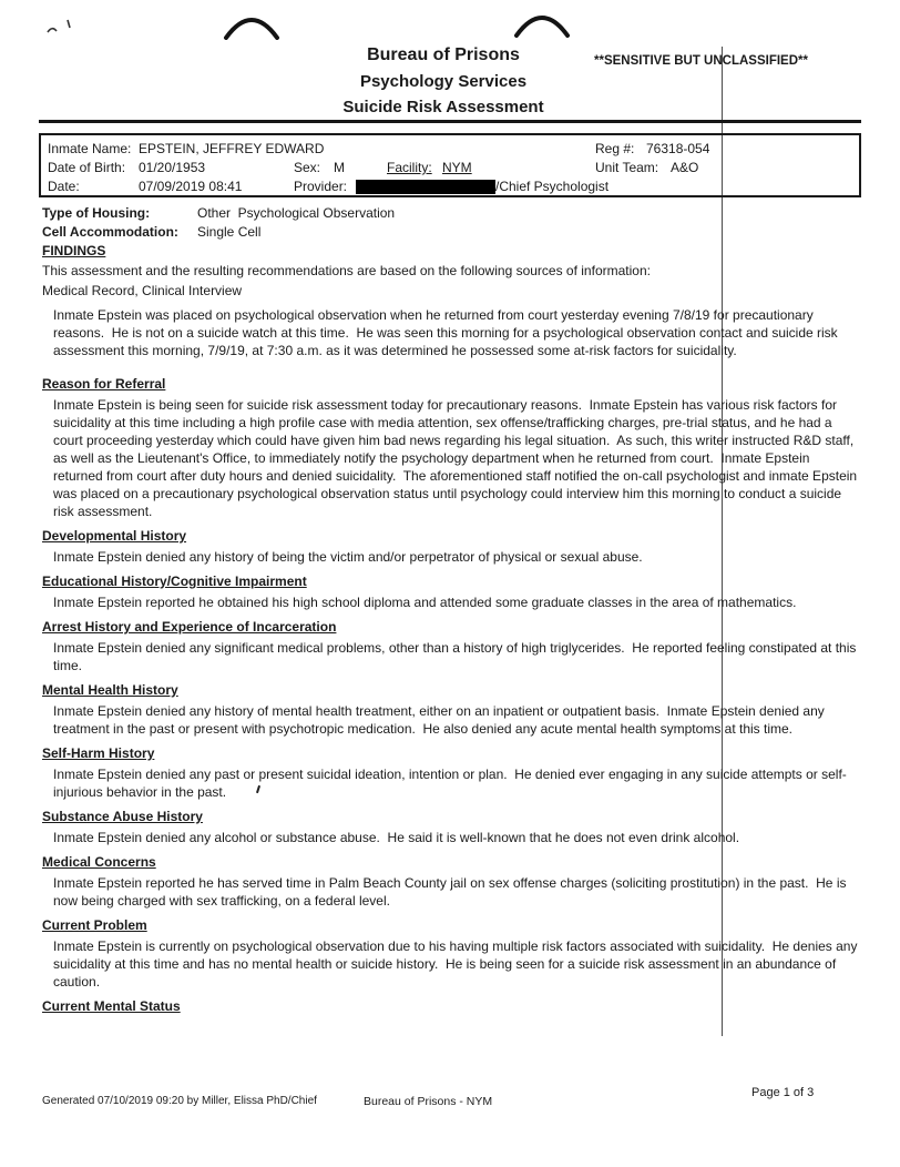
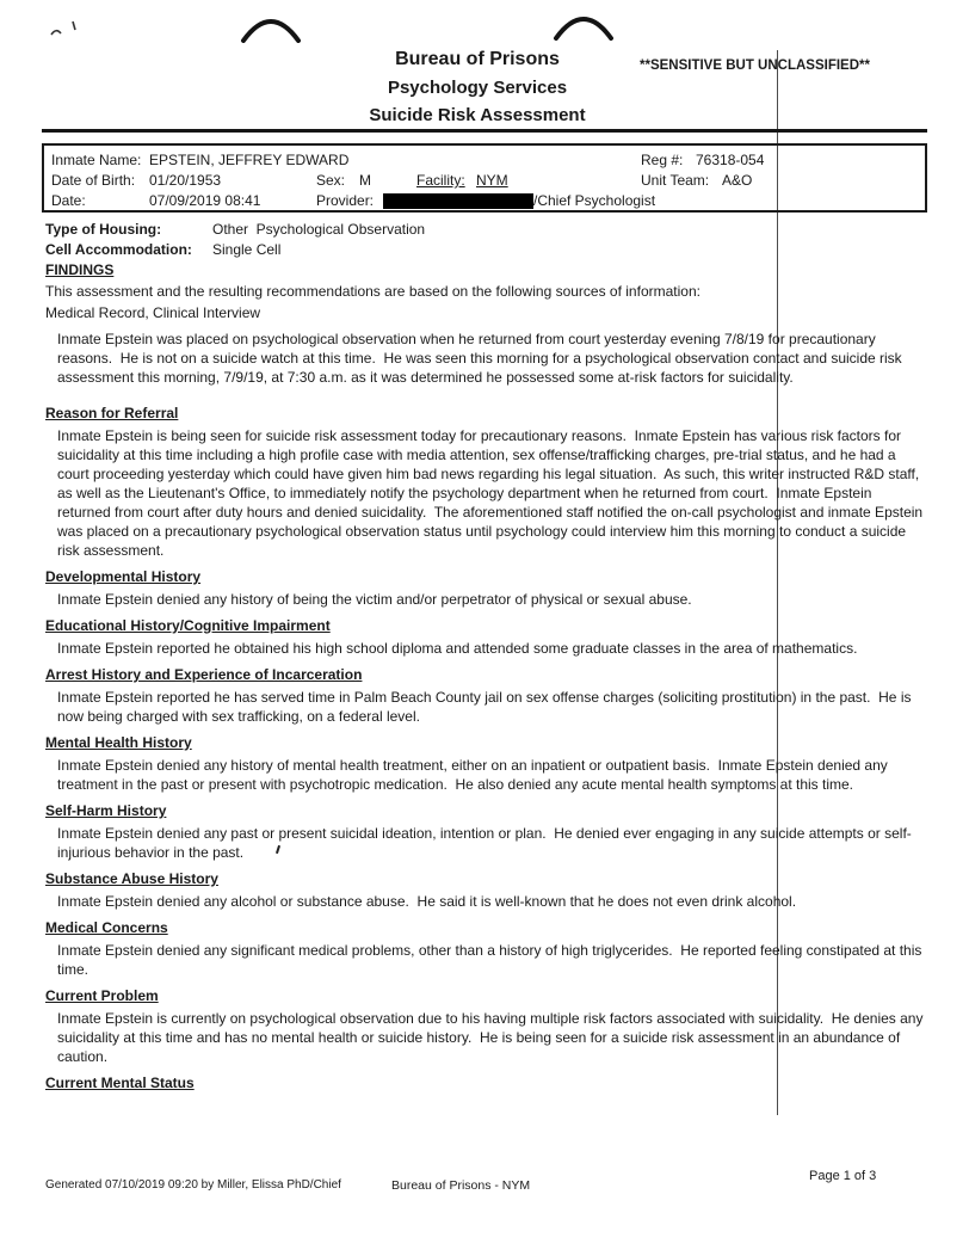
  **SENSITIVE BUT UNCLASSIFIED**
  Bureau of Prisons
  Psychology Services
  Suicide Risk Assessment
  Inmate Name:
  EPSTEIN, JEFFREY EDWARD
  Reg #:
  76318-054
  Date of Birth:
  01/20/1953
  Sex:
  M
  Facility:
  NYM
  Unit Team:
  A&O
  Date:
  07/09/2019 08:41
  Provider:
  /Chief Psychologist
  Type of Housing: Other Psychological Observation
  Cell Accommodation: Single Cell
  FINDINGS
  This assessment and the resulting recommendations are based on the following sources of information:
  Medical Record, Clinical Interview
  Inmate Epstein was placed on psychological observation when he returned from court yesterday evening 7/8/19 for precautionary reasons. He is not on a suicide watch at this time. He was seen this morning for a psychological observation contact and suicide risk assessment this morning, 7/9/19, at 7:30 a.m. as it was determined he possessed some at-risk factors for suicidality.
  Reason for Referral
  Inmate Epstein is being seen for suicide risk assessment today for precautionary reasons. Inmate Epstein has various risk factors for suicidality at this time including a high profile case with media attention, sex offense/trafficking charges, pre-trial status, and he had a court proceeding yesterday which could have given him bad news regarding his legal situation. As such, this writer instructed R&D staff, as well as the Lieutenant's Office, to immediately notify the psychology department when he returned from court. Inmate Epstein returned from court after duty hours and denied suicidality. The aforementioned staff notified the on-call psychologist and inmate Epstein was placed on a precautionary psychological observation status until psychology could interview him this morning to conduct a suicide risk assessment.
  Developmental History
  Inmate Epstein denied any history of being the victim and/or perpetrator of physical or sexual abuse.
  Educational History/Cognitive Impairment
  Inmate Epstein reported he obtained his high school diploma and attended some graduate classes in the area of mathematics.
  Arrest History and Experience of Incarceration
- Inmate Epstein denied any significant medical problems, other than a history of high triglycerides. He reported feeling constipated at this time.
+ Inmate Epstein reported he has served time in Palm Beach County jail on sex offense charges (soliciting prostitution) in the past. He is now being charged with sex trafficking, on a federal level.
  Mental Health History
  Inmate Epstein denied any history of mental health treatment, either on an inpatient or outpatient basis. Inmate Epstein denied any treatment in the past or present with psychotropic medication. He also denied any acute mental health symptoms at this time.
  Self-Harm History
  Inmate Epstein denied any past or present suicidal ideation, intention or plan. He denied ever engaging in any suicide attempts or self-injurious behavior in the past.
  Substance Abuse History
  Inmate Epstein denied any alcohol or substance abuse. He said it is well-known that he does not even drink alcohol.
  Medical Concerns
- Inmate Epstein reported he has served time in Palm Beach County jail on sex offense charges (soliciting prostitution) in the past. He is now being charged with sex trafficking, on a federal level.
+ Inmate Epstein denied any significant medical problems, other than a history of high triglycerides. He reported feeling constipated at this time.
  Current Problem
  Inmate Epstein is currently on psychological observation due to his having multiple risk factors associated with suicidality. He denies any suicidality at this time and has no mental health or suicide history. He is being seen for a suicide risk assessment in an abundance of caution.
  Current Mental Status
  Generated 07/10/2019 09:20 by Miller, Elissa PhD/Chief
  Bureau of Prisons - NYM
  Page 1 of 3
